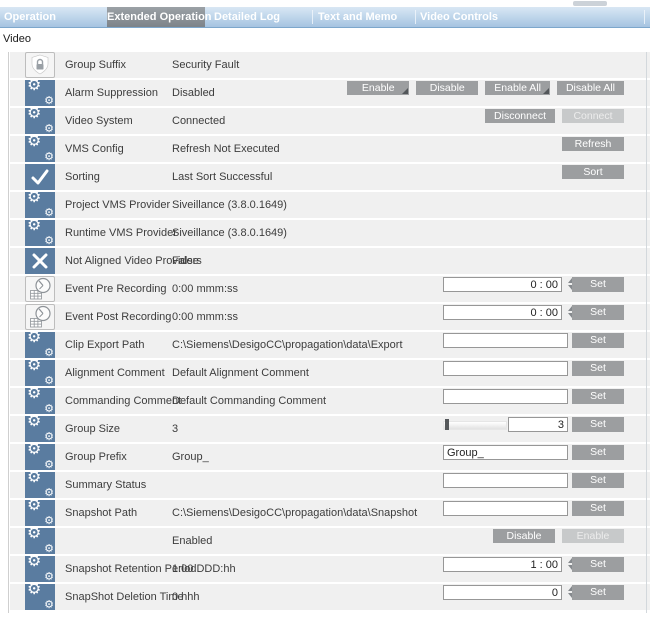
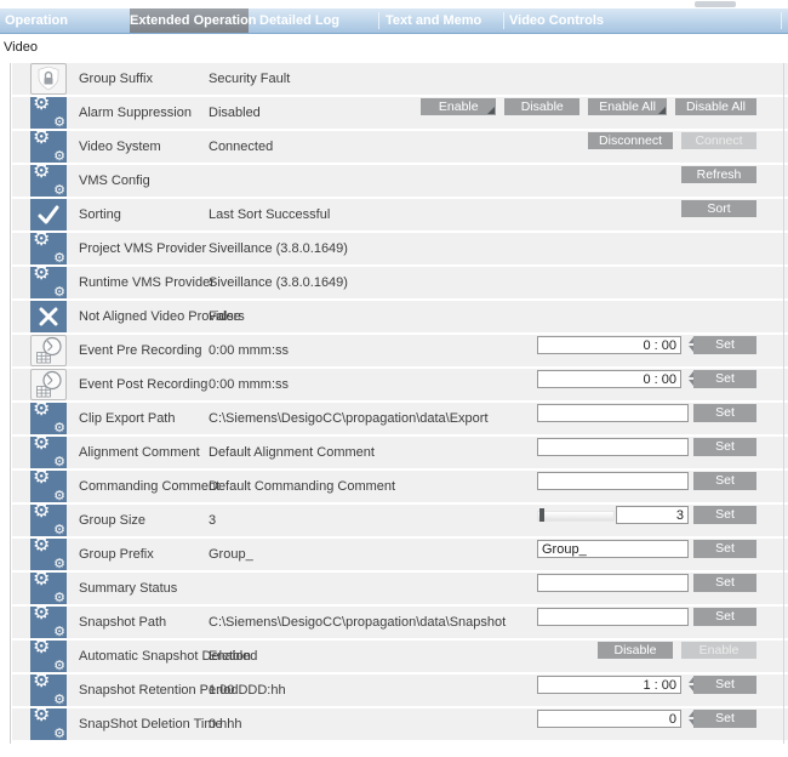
  Operation
  Extended Operation
  Detailed Log
  Text and Memo
  Video Controls
  Video
  Group Suffix
  Security Fault
  ⚙
  ⚙
  Alarm Suppression
  Disabled
  Enable
  Disable
  Enable All
  Disable All
  ⚙
  ⚙
  Video System
  Connected
  Disconnect
  Connect
  ⚙
  ⚙
  VMS Config
- Refresh Not Executed
  Refresh
  Sorting
  Last Sort Successful
  Sort
  ⚙
  ⚙
  Project VMS Provider
  Siveillance (3.8.0.1649)
  ⚙
  ⚙
  Runtime VMS Provider
  Siveillance (3.8.0.1649)
  Not Aligned Video Providers
  False
  Event Pre Recording
  0:00 mmm:ss
  0 : 00
  Set
  Event Post Recording
  0:00 mmm:ss
  0 : 00
  Set
  ⚙
  ⚙
  Clip Export Path
  C:\Siemens\DesigoCC\propagation\data\Export
  Set
  ⚙
  ⚙
  Alignment Comment
  Default Alignment Comment
  Set
  ⚙
  ⚙
  Commanding Comment
  Default Commanding Comment
  Set
  ⚙
  ⚙
  Group Size
  3
  3
  Set
  ⚙
  ⚙
  Group Prefix
  Group_
  Group_
  Set
  ⚙
  ⚙
  Summary Status
  Set
  ⚙
  ⚙
  Snapshot Path
  C:\Siemens\DesigoCC\propagation\data\Snapshot
  Set
  ⚙
  ⚙
+ Automatic Snapshot Deletion
  Enabled
  Disable
  Enable
  ⚙
  ⚙
  Snapshot Retention Period
  1:00 DDD:hh
  1 : 00
  Set
  ⚙
  ⚙
  SnapShot Deletion Time
  0 hhh
  0
  Set
